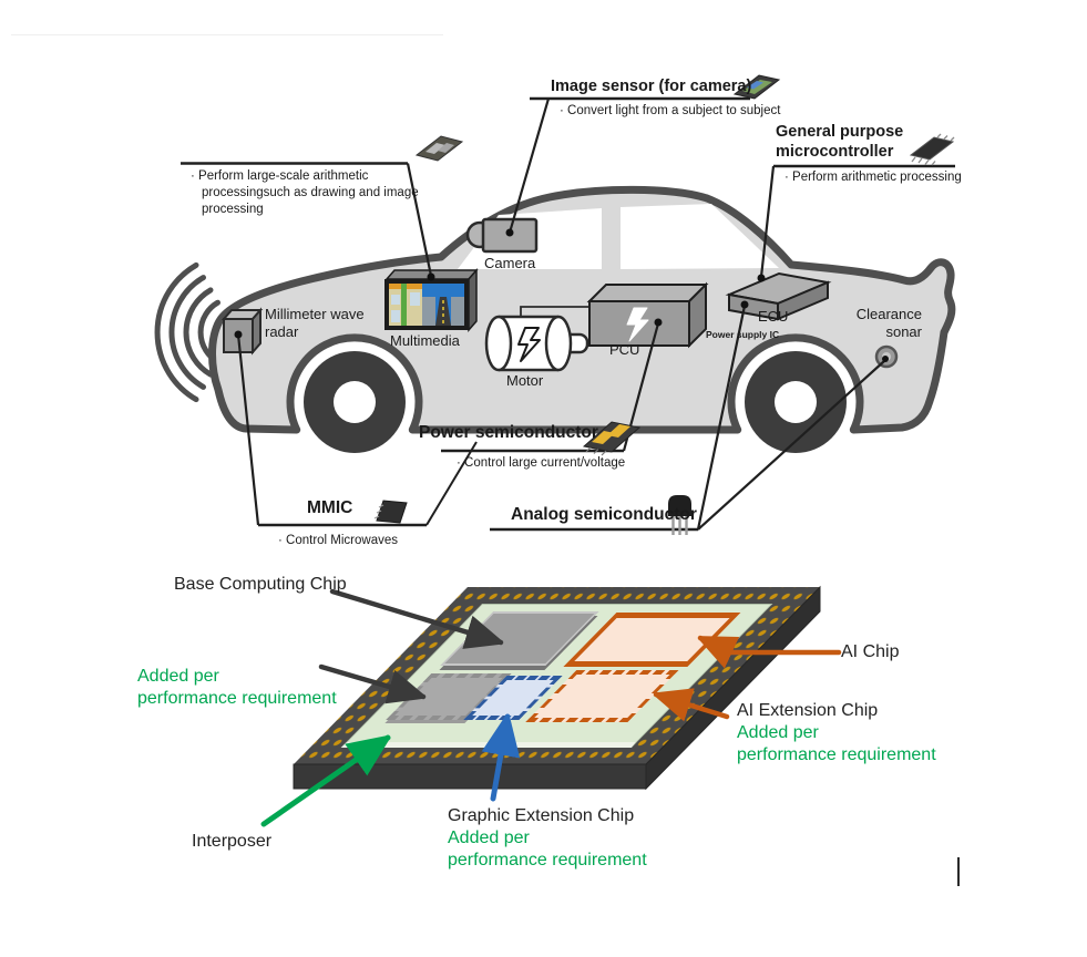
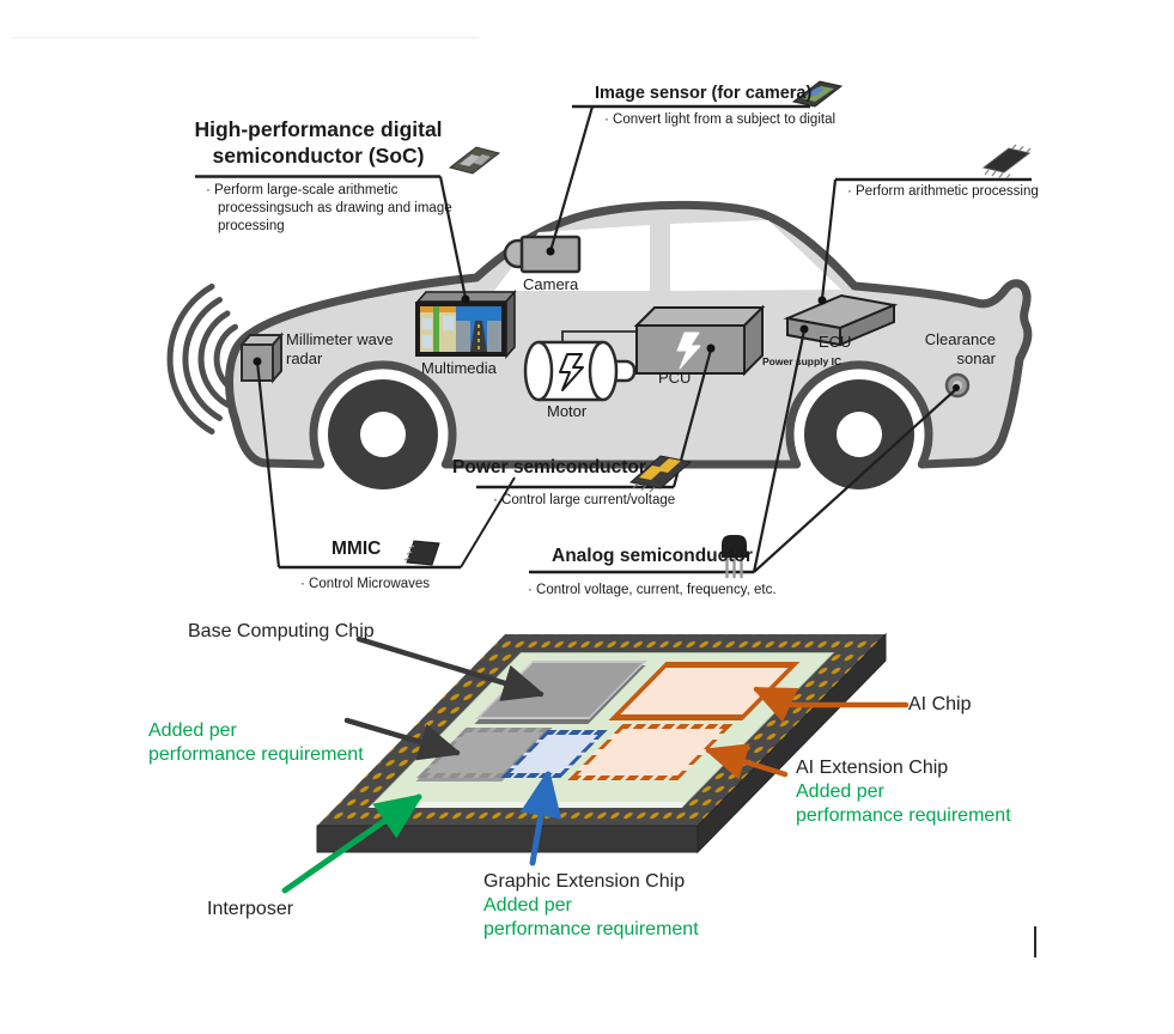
+ High-performance digital
+ semiconductor (SoC)
  · Perform large-scale arithmetic
  processingsuch as drawing and image
  processing
  Image sensor (for camera)
- · Convert light from a subject to subject
+ · Convert light from a subject to digital
- General purpose
- microcontroller
  · Perform arithmetic processing
  Power semiconductor
  · Control large current/voltage
  MMIC
  · Control Microwaves
  Analog semiconductor
+ · Control voltage, current, frequency, etc.
  Millimeter wave
  radar
  Multimedia
  Camera
  Motor
  PCU
  ECU
  Power supply IC
  Clearance
  sonar
  Base Computing Chip
  Added per
  performance requirement
  AI Chip
  AI Extension Chip
  Added per
  performance requirement
  Graphic Extension Chip
  Added per
  performance requirement
  Interposer
